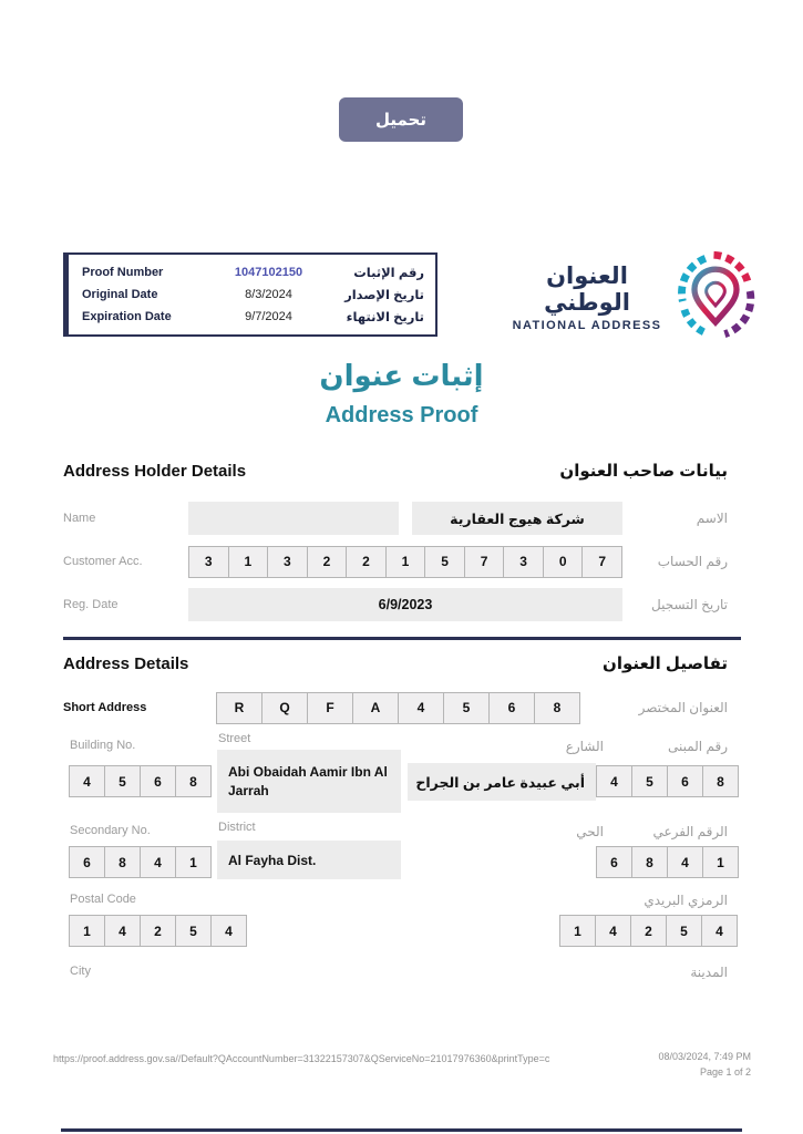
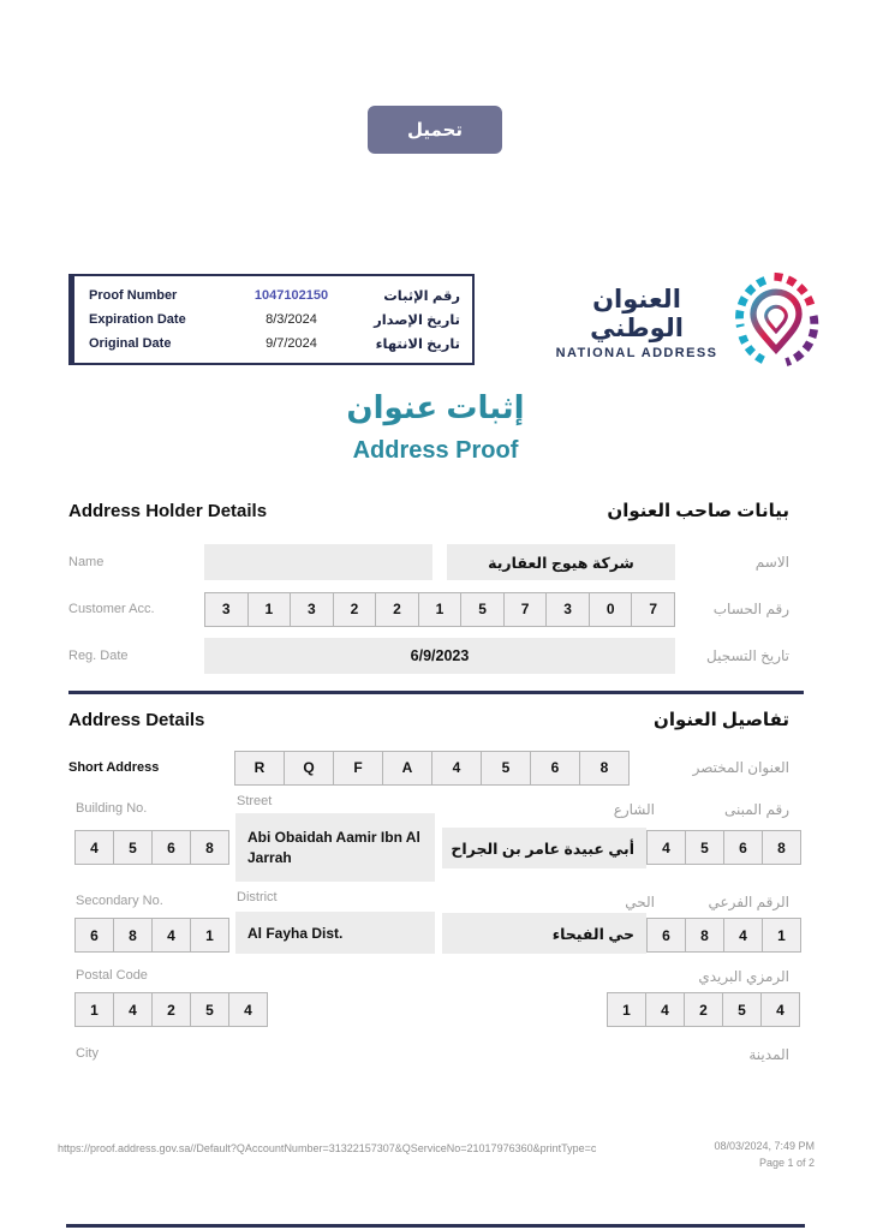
  تحميل
  Proof Number
  1047102150
  رقم الإثبات
- Original Date
+ Expiration Date
  8/3/2024
  تاريخ الإصدار
- Expiration Date
+ Original Date
  9/7/2024
  تاريخ الانتهاء
  العنوان الوطني
  NATIONAL ADDRESS
  إثبات عنوان
  Address Proof
  Address Holder Details
  بيانات صاحب العنوان
  Name
  شركة هيوج العقارية
  الاسم
  Customer Acc.
  3
  1
  3
  2
  2
  1
  5
  7
  3
  0
  7
  رقم الحساب
  Reg. Date
  6/9/2023
  تاريخ التسجيل
  Address Details
  تفاصيل العنوان
  Short Address
  R
  Q
  F
  A
  4
  5
  6
  8
  العنوان المختصر
  Building No.
  4
  5
  6
  8
  Street
  Abi Obaidah Aamir Ibn Al Jarrah
  أبي عبيدة عامر بن الجراح
  الشارع
  رقم المبنى
  4
  5
  6
  8
  Secondary No.
  6
  8
  4
  1
  District
  Al Fayha Dist.
+ حي الفيحاء
  الحي
  الرقم الفرعي
  6
  8
  4
  1
  Postal Code
  1
  4
  2
  5
  4
  الرمزي البريدي
  1
  4
  2
  5
  4
  City
  المدينة
  https://proof.address.gov.sa//Default?QAccountNumber=31322157307&QServiceNo=21017976360&printType=c
  08/03/2024, 7:49 PM
  Page 1 of 2
